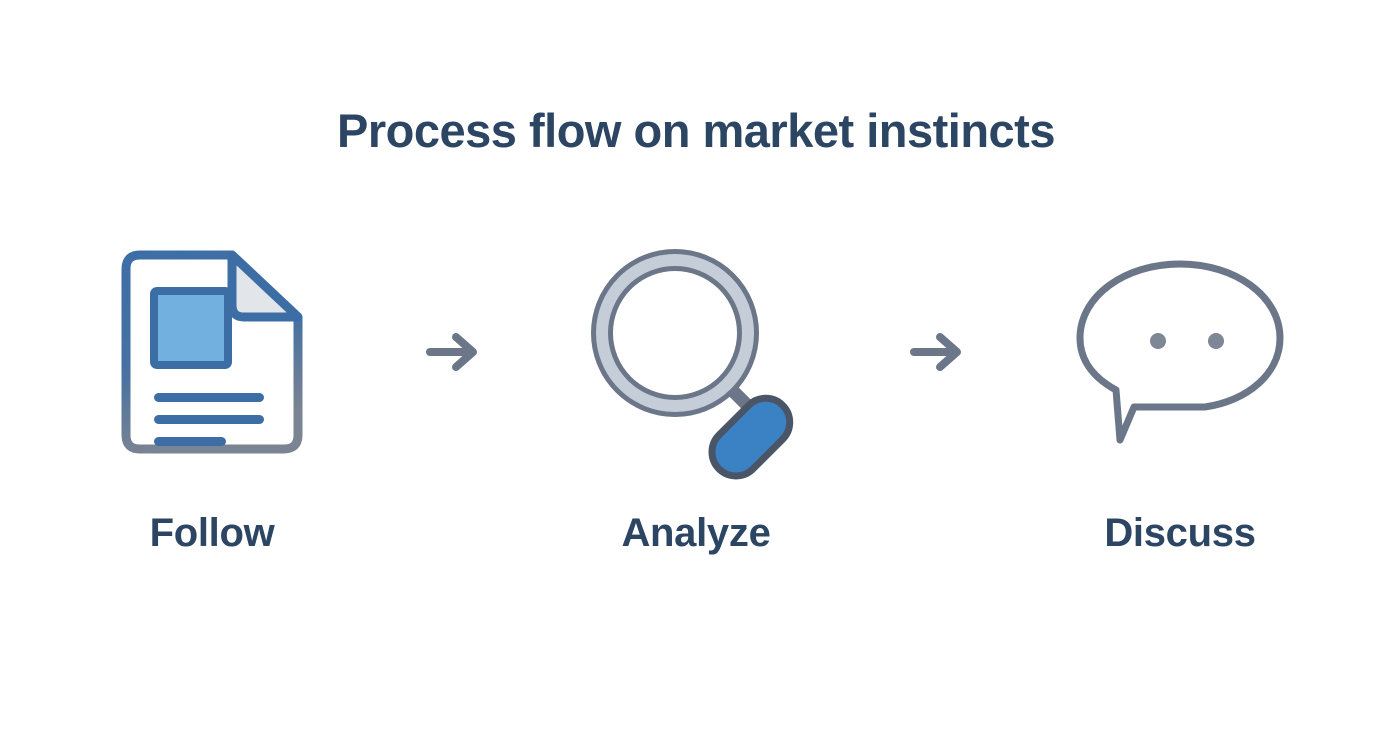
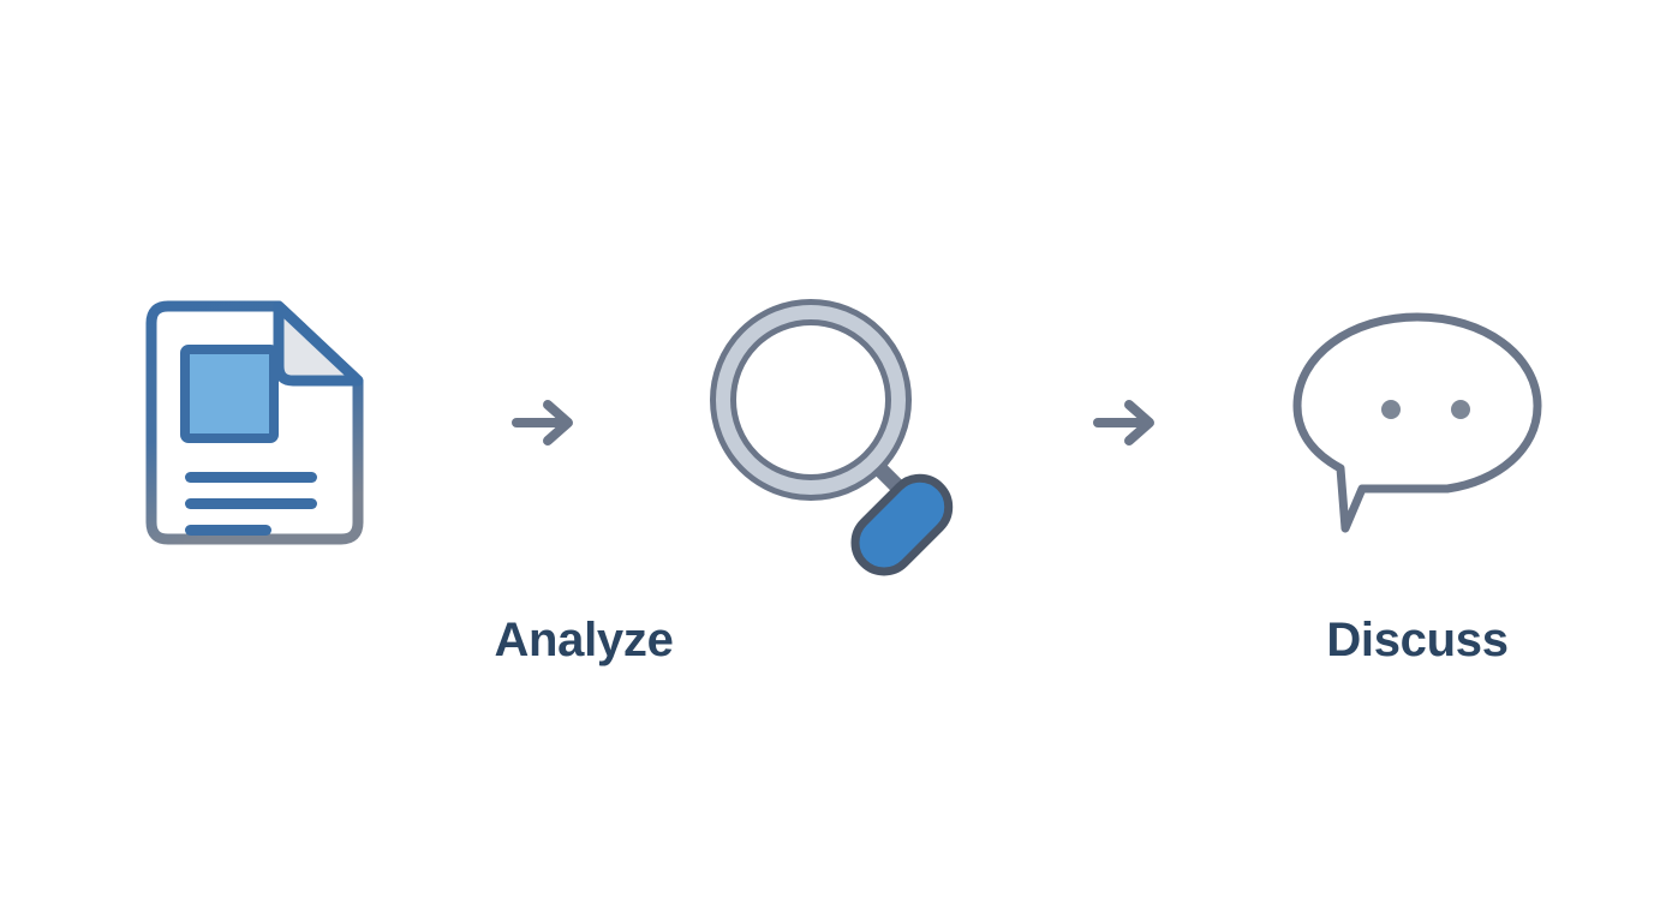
- Process flow on market instincts
- Follow
  Analyze
  Discuss
